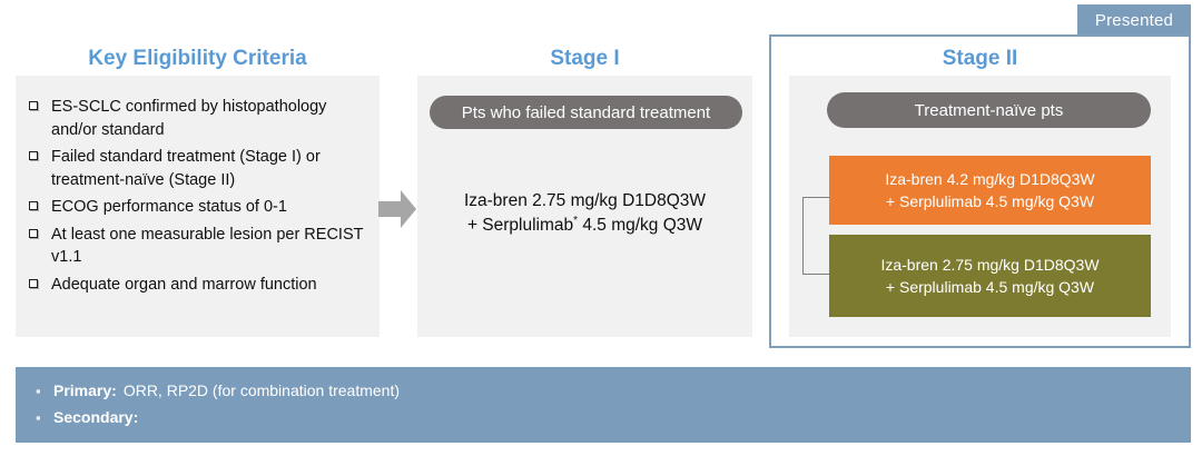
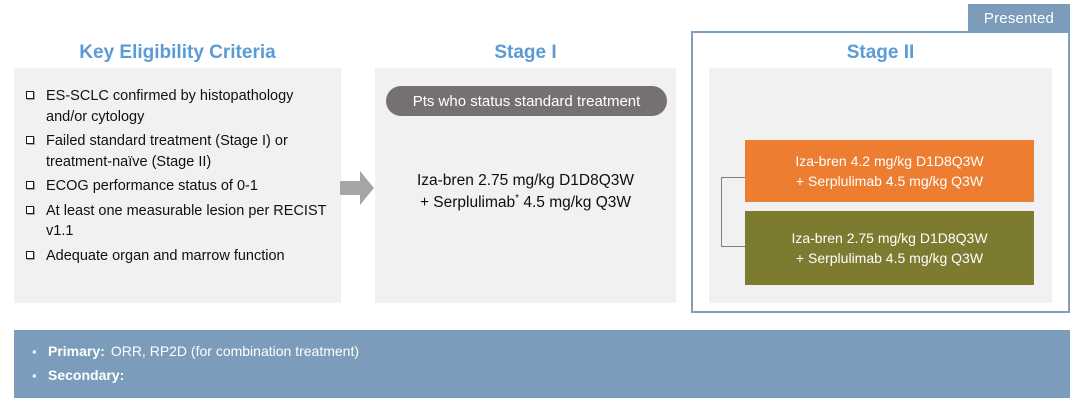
  Key Eligibility Criteria
- ES-SCLC confirmed by histopathology and/or standard
+ ES-SCLC confirmed by histopathology and/or cytology
  Failed standard treatment (Stage I) or treatment-naïve (Stage II)
  ECOG performance status of 0-1
  At least one measurable lesion per RECIST v1.1
  Adequate organ and marrow function
  Stage I
- Pts who failed standard treatment
+ Pts who status standard treatment
  Iza-bren 2.75 mg/kg D1D8Q3W
  + Serplulimab* 4.5 mg/kg Q3W
  Presented
  Stage II
- Treatment-naïve pts
  Iza-bren 4.2 mg/kg D1D8Q3W
  + Serplulimab 4.5 mg/kg Q3W
  Iza-bren 2.75 mg/kg D1D8Q3W
  + Serplulimab 4.5 mg/kg Q3W
  ▪
  Primary:
  ORR, RP2D (for combination treatment)
  ▪
  Secondary:
